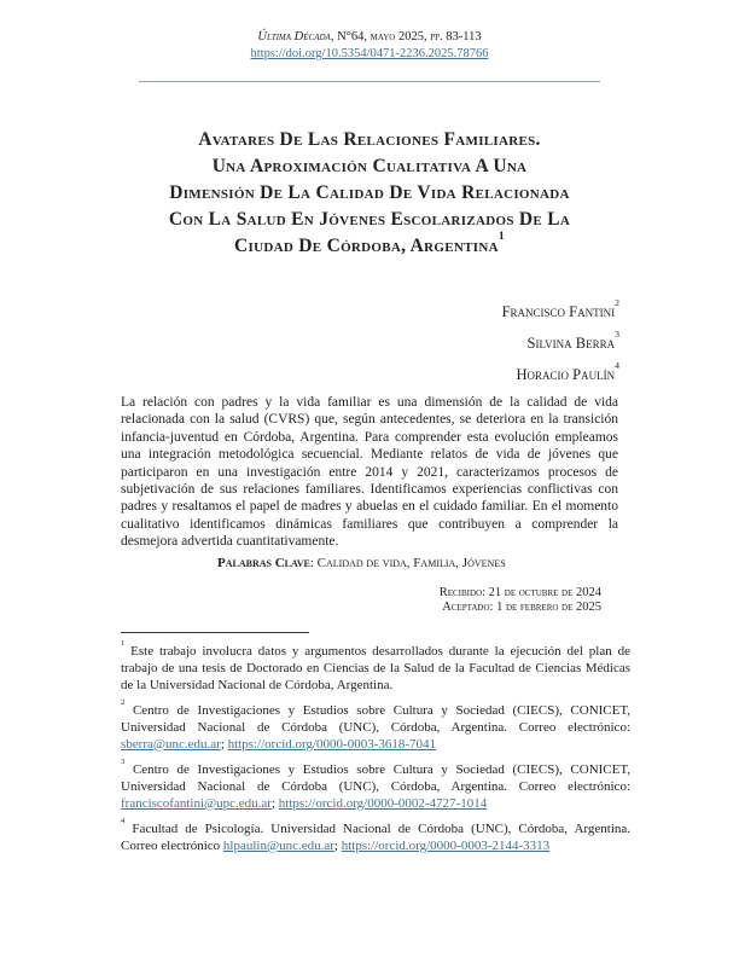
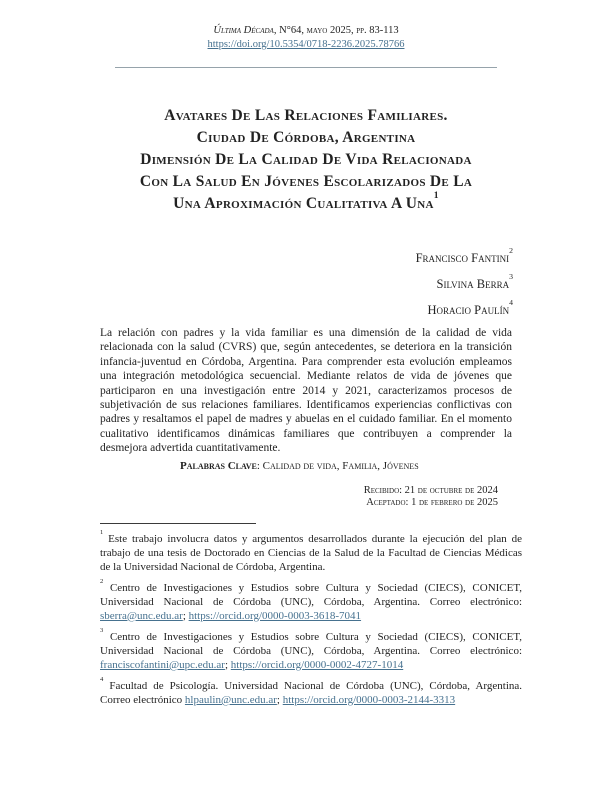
  Última Década, N°64, mayo 2025, pp. 83-113
- https://doi.org/10.5354/0471-2236.2025.78766
+ https://doi.org/10.5354/0718-2236.2025.78766
  Avatares De Las Relaciones Familiares.
- Una Aproximación Cualitativa A Una
+ Ciudad De Córdoba, Argentina
  Dimensión De La Calidad De Vida Relacionada
  Con La Salud En Jóvenes Escolarizados De La
- Ciudad De Córdoba, Argentina1
+ Una Aproximación Cualitativa A Una1
  Francisco Fantini2
  Silvina Berra3
  Horacio Paulín4
  La relación con padres y la vida familiar es una dimensión de la calidad de vida relacionada con la salud (CVRS) que, según antecedentes, se deteriora en la transición infancia-juventud en Córdoba, Argentina. Para comprender esta evolución empleamos una integración metodológica secuencial. Mediante relatos de vida de jóvenes que participaron en una investigación entre 2014 y 2021, caracterizamos procesos de subjetivación de sus relaciones familiares. Identificamos experiencias conflictivas con padres y resaltamos el papel de madres y abuelas en el cuidado familiar. En el momento cualitativo identificamos dinámicas familiares que contribuyen a comprender la desmejora advertida cuantitativamente.
  Palabras Clave: Calidad de vida, Familia, Jóvenes
  Recibido: 21 de octubre de 2024
  Aceptado: 1 de febrero de 2025
  Este trabajo involucra datos y argumentos desarrollados durante la ejecución del plan de trabajo de una tesis de Doctorado en Ciencias de la Salud de la Facultad de Ciencias Médicas de la Universidad Nacional de Córdoba, Argentina.
  Centro de Investigaciones y Estudios sobre Cultura y Sociedad (CIECS), CONICET, Universidad Nacional de Córdoba (UNC), Córdoba, Argentina. Correo electrónico: sberra@unc.edu.ar; https://orcid.org/0000-0003-3618-7041
  Centro de Investigaciones y Estudios sobre Cultura y Sociedad (CIECS), CONICET, Universidad Nacional de Córdoba (UNC), Córdoba, Argentina. Correo electrónico: franciscofantini@upc.edu.ar; https://orcid.org/0000-0002-4727-1014
  Facultad de Psicología. Universidad Nacional de Córdoba (UNC), Córdoba, Argentina. Correo electrónico hlpaulin@unc.edu.ar; https://orcid.org/0000-0003-2144-3313
